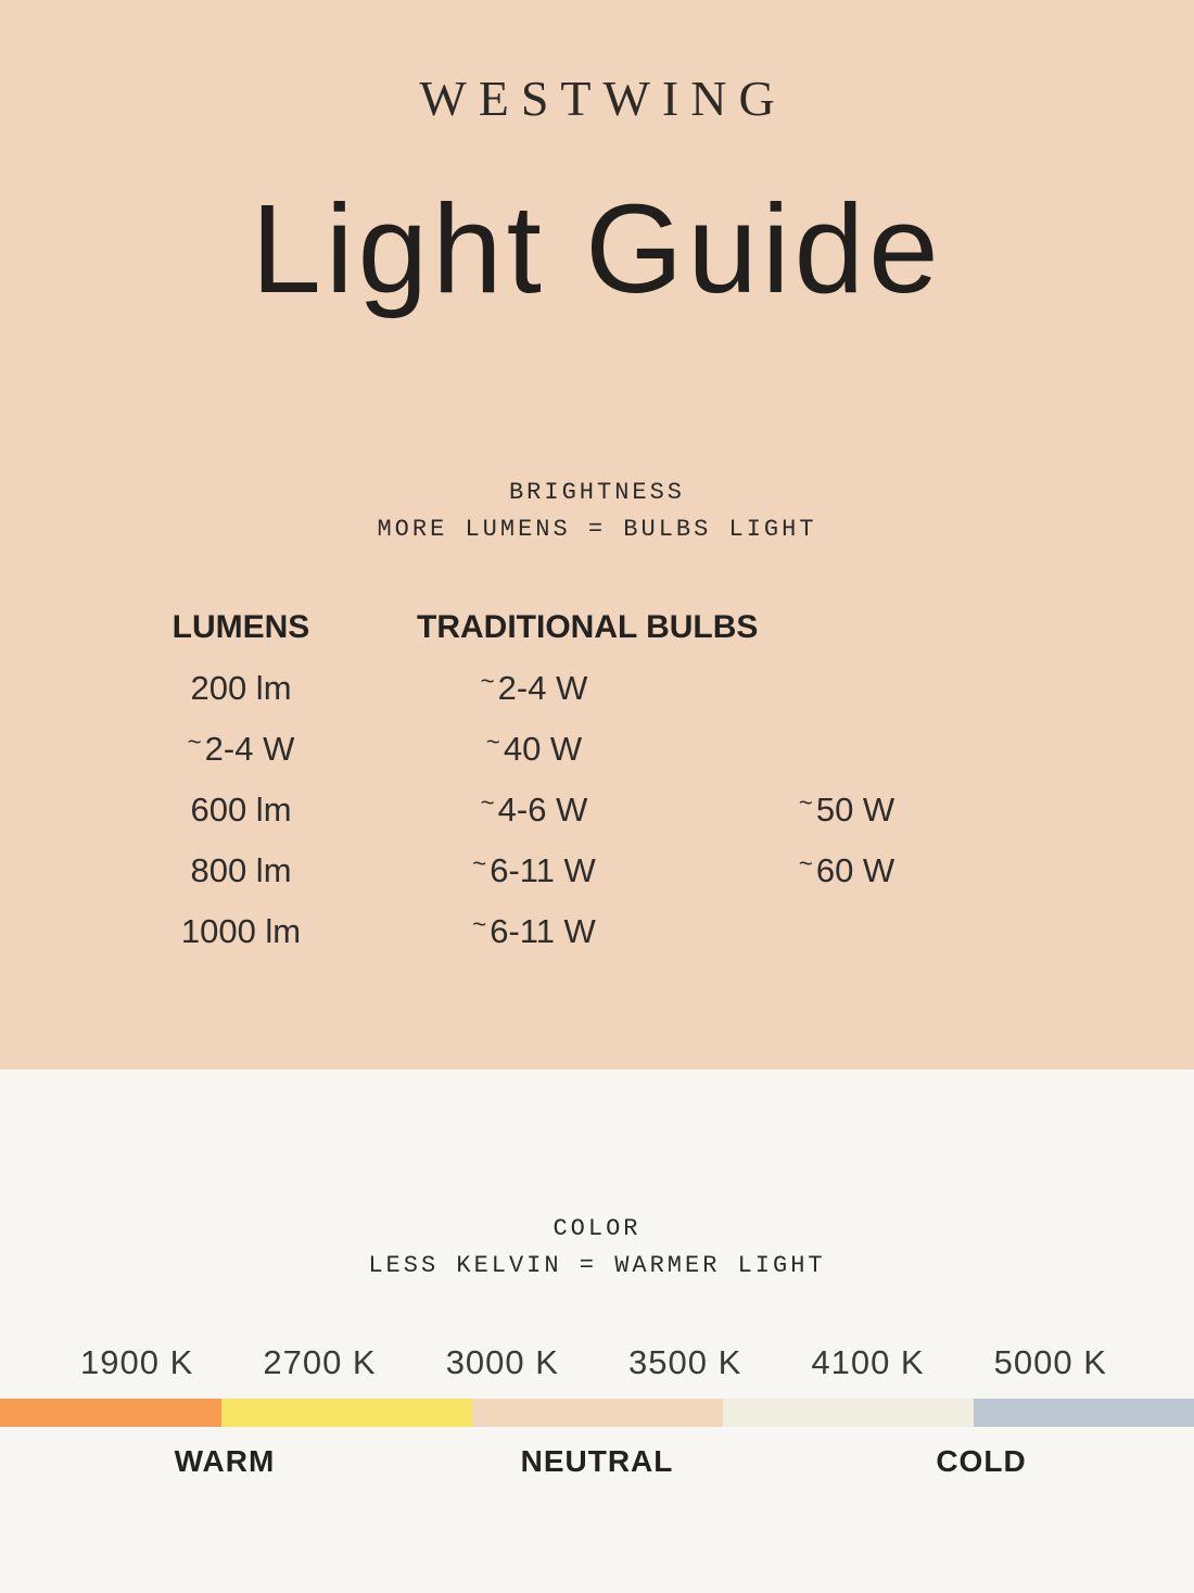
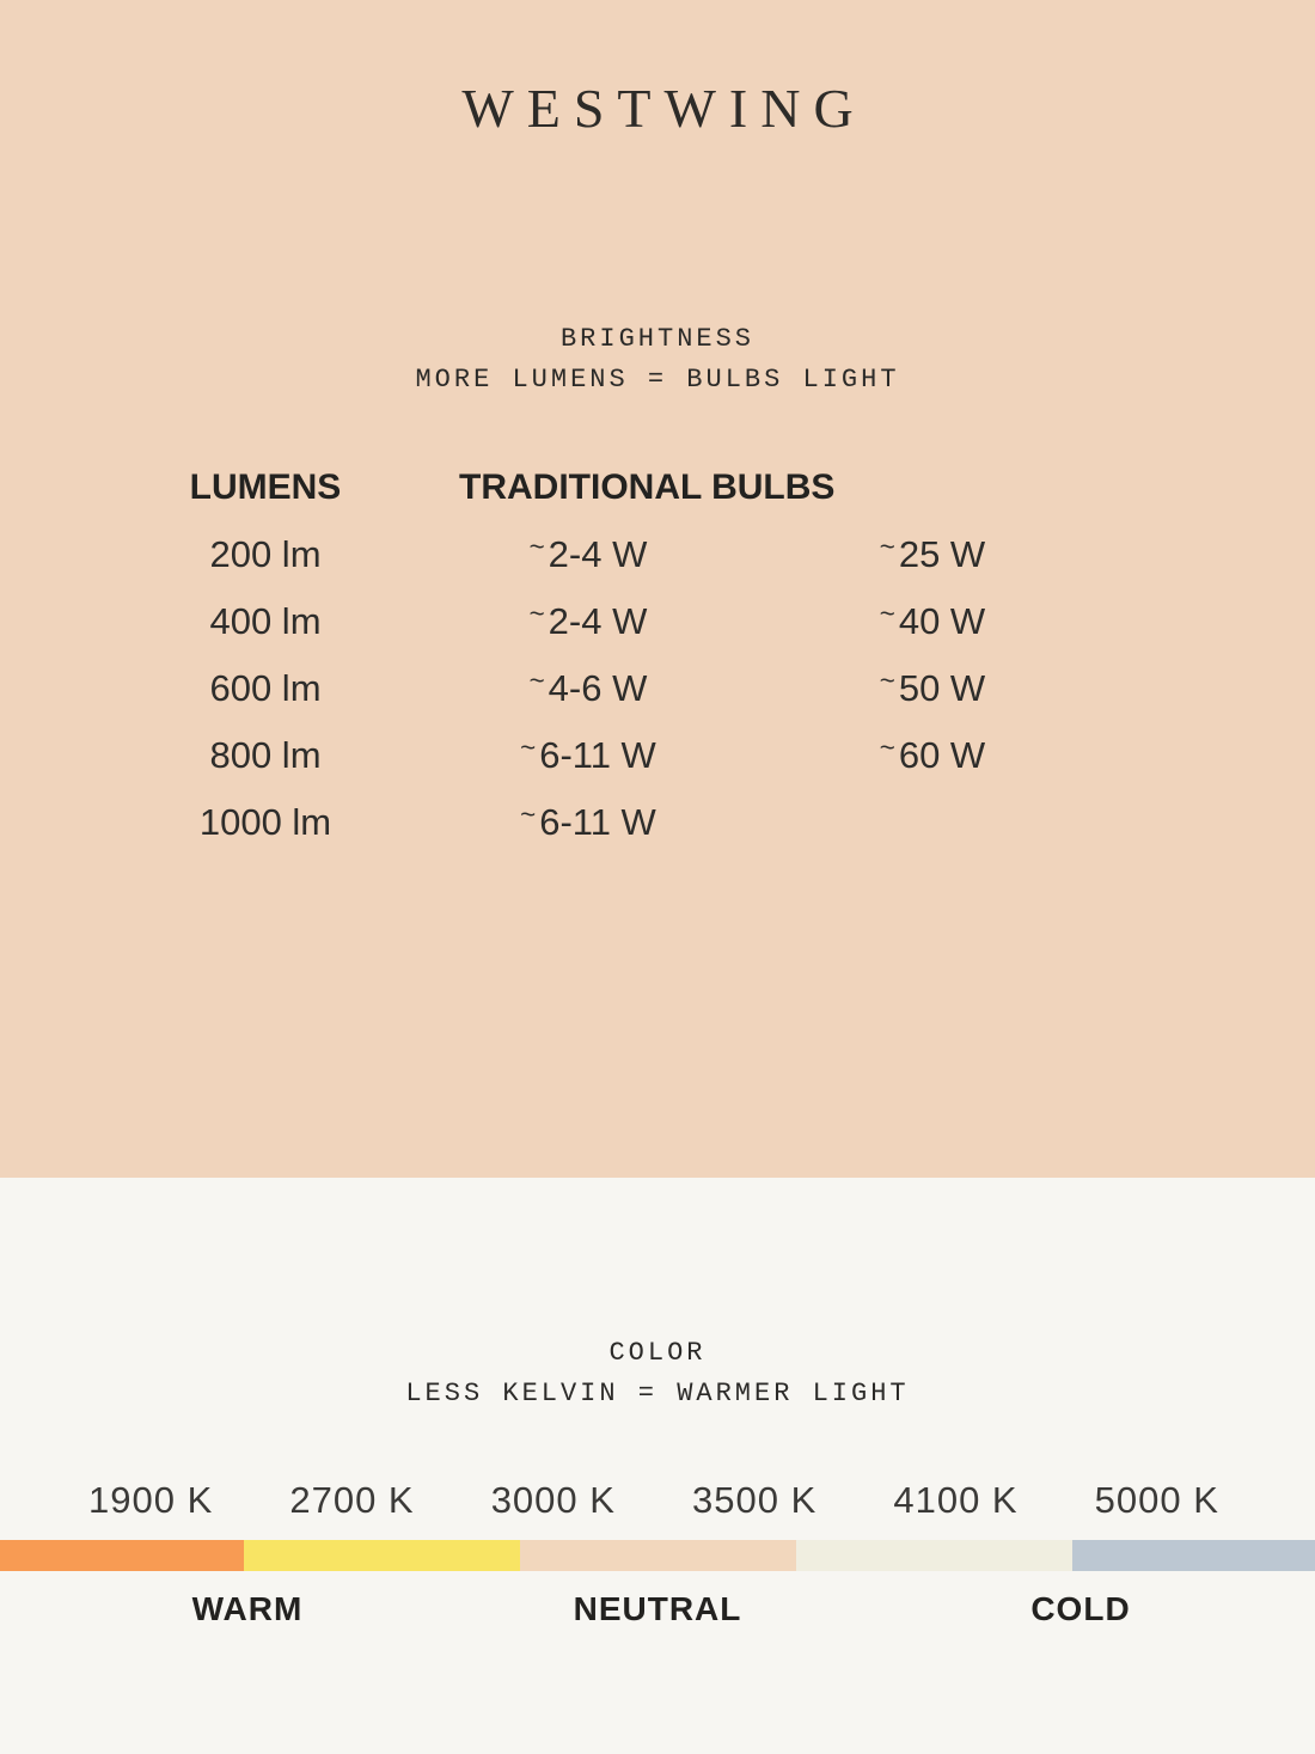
  WESTWING
- Light Guide
  BRIGHTNESS
  MORE LUMENS = BULBS LIGHT
  LUMENS
  TRADITIONAL BULBS
  200 lm
  ~2-4 W
+ ~25 W
+ 400 lm
  ~2-4 W
  ~40 W
  600 lm
  ~4-6 W
  ~50 W
  800 lm
  ~6-11 W
  ~60 W
  1000 lm
  ~6-11 W
  COLOR
  LESS KELVIN = WARMER LIGHT
  1900 K
  2700 K
  3000 K
  3500 K
  4100 K
  5000 K
  WARM
  NEUTRAL
  COLD
